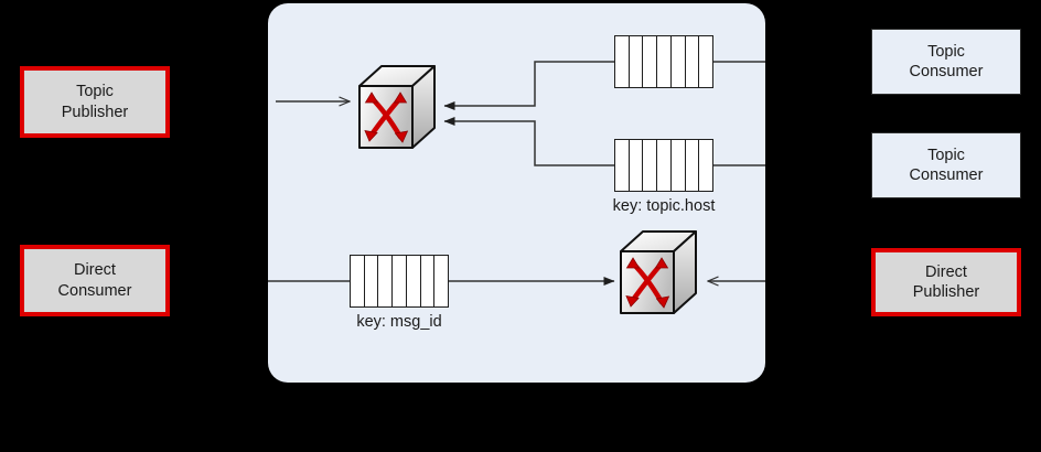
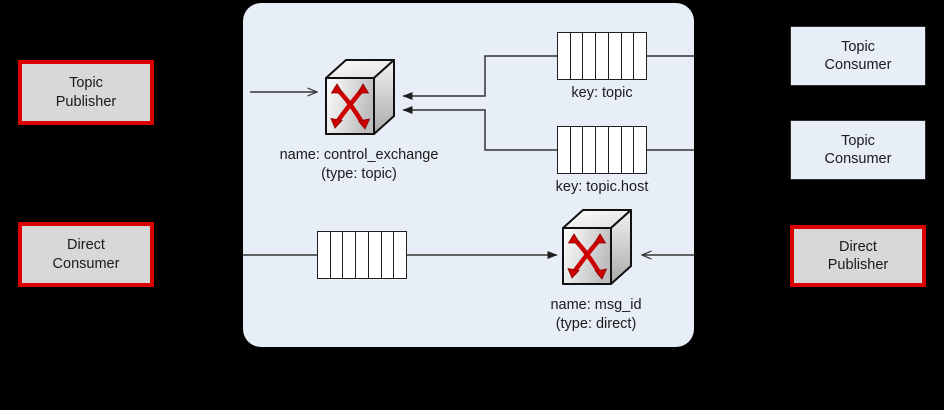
  Topic
  Publisher
  Direct
  Consumer
  Topic
  Consumer
  Topic
  Consumer
  Direct
  Publisher
+ name: control_exchange
+ (type: topic)
+ name: msg_id
+ (type: direct)
+ key: topic
  key: topic.host
- key: msg_id
